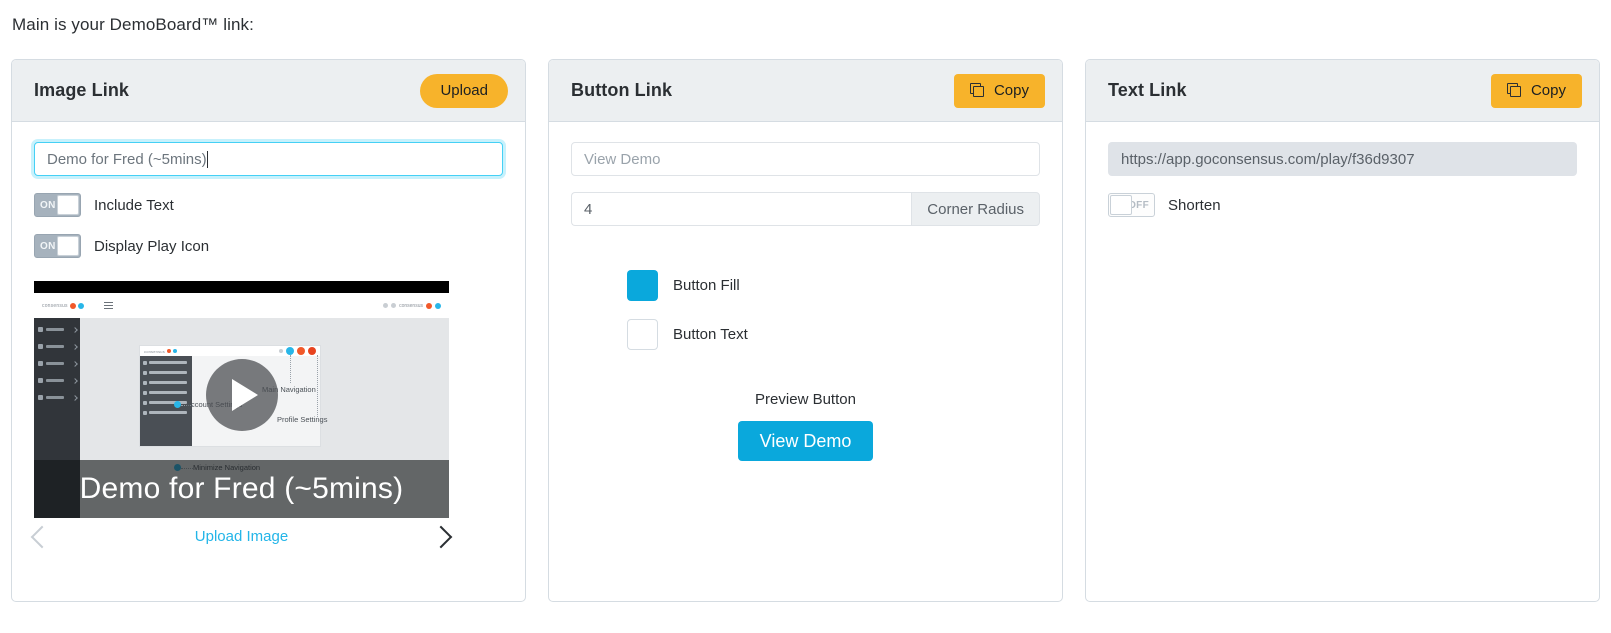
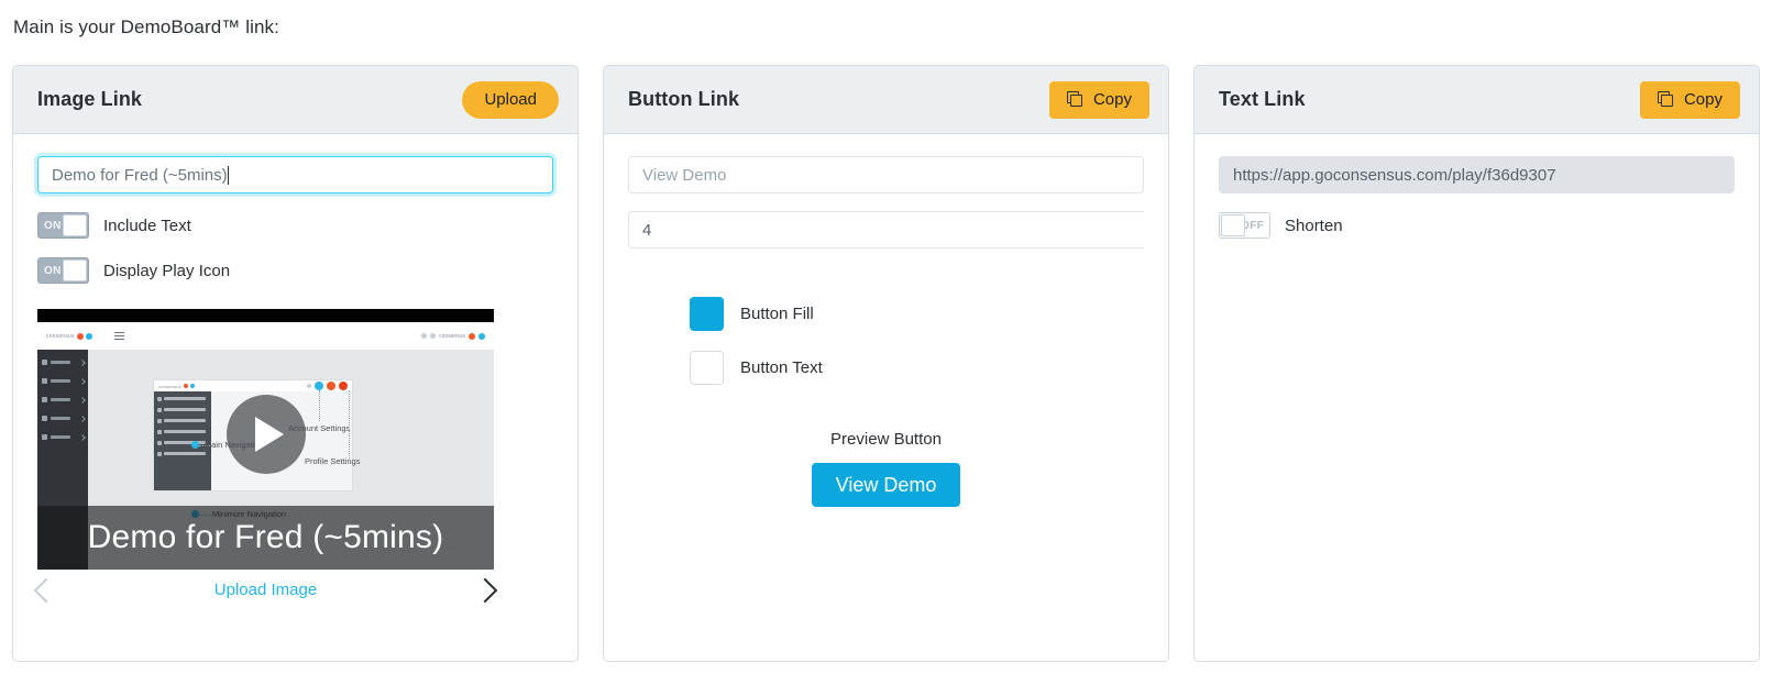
  Main is your DemoBoard™ link:
  Image Link
  Upload
  Demo for Fred (~5mins)
  ON
  Include Text
  ON
  Display Play Icon
- Main Navigation
+ Account Settings
  Profile Settings
- Account Settings
+ Main Navigation
  Minimize Navigation
  Demo for Fred (~5mins)
  Upload Image
  Button Link
  Copy
  View Demo
  4
- Corner Radius
  Button Fill
  Button Text
  Preview Button
  View Demo
  Text Link
  Copy
  https://app.goconsensus.com/play/f36d9307
  OFF
  Shorten
